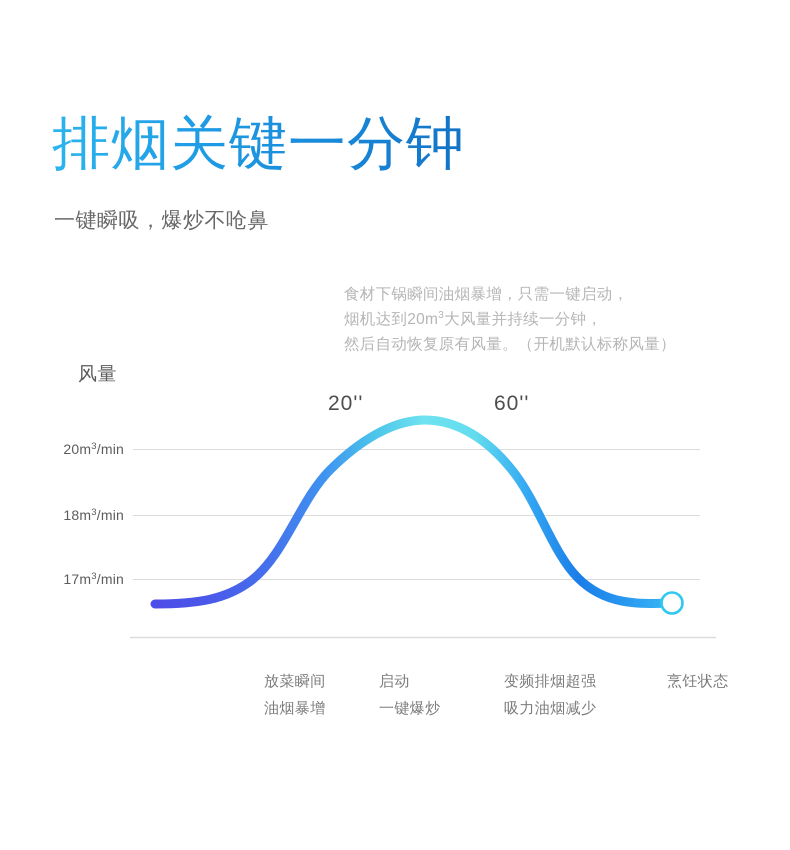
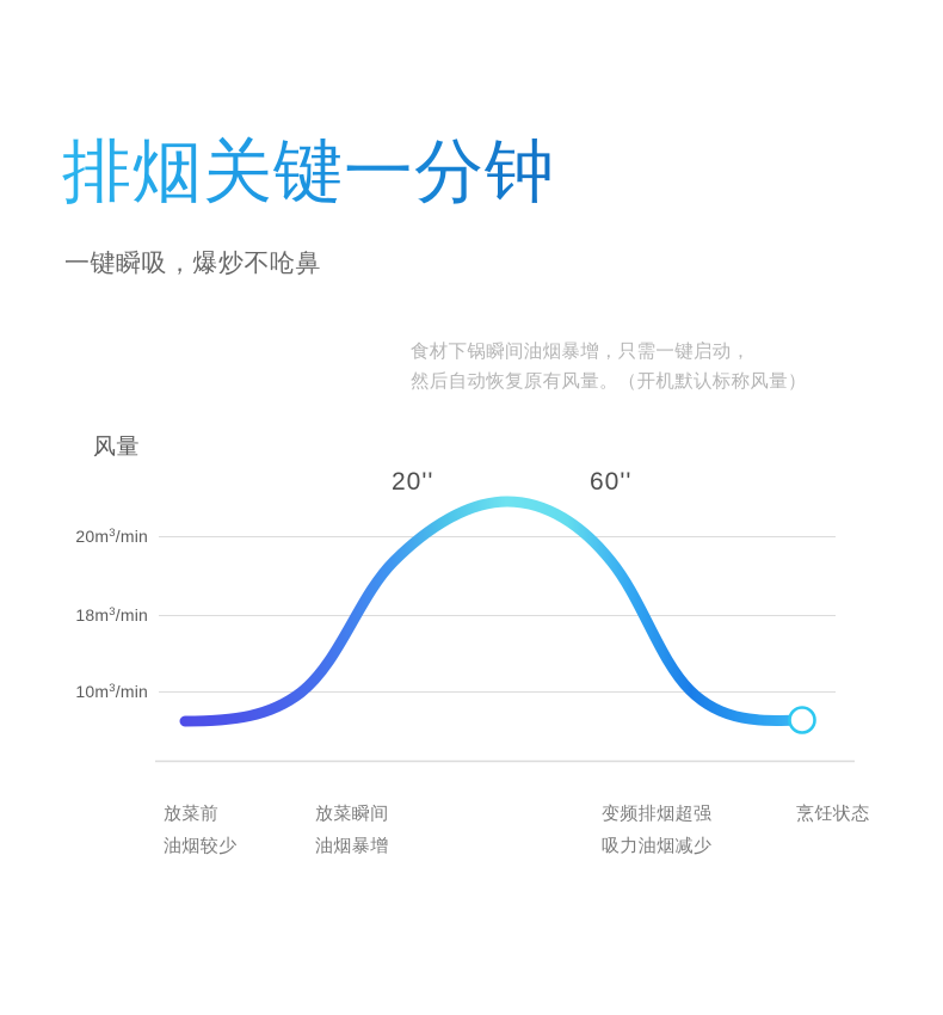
  排烟关键一分钟
  一键瞬吸，爆炒不呛鼻
  食材下锅瞬间油烟暴增，只需一键启动，
- 烟机达到20m3大风量并持续一分钟，
  然后自动恢复原有风量。（开机默认标称风量）
  风量
  20m3/min
  18m3/min
- 17m3/min
+ 10m3/min
  20''
  60''
+ 放菜前
+ 油烟较少
  放菜瞬间
  油烟暴增
- 启动
- 一键爆炒
  变频排烟超强
  吸力油烟减少
  烹饪状态
